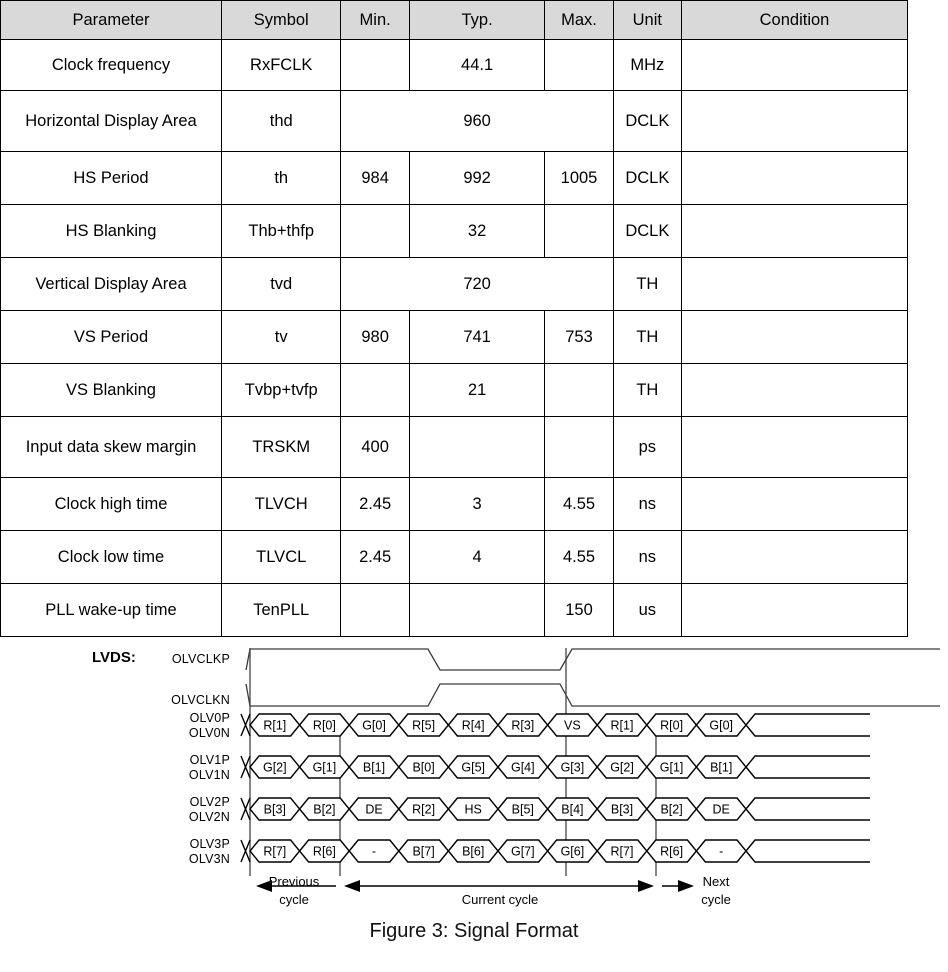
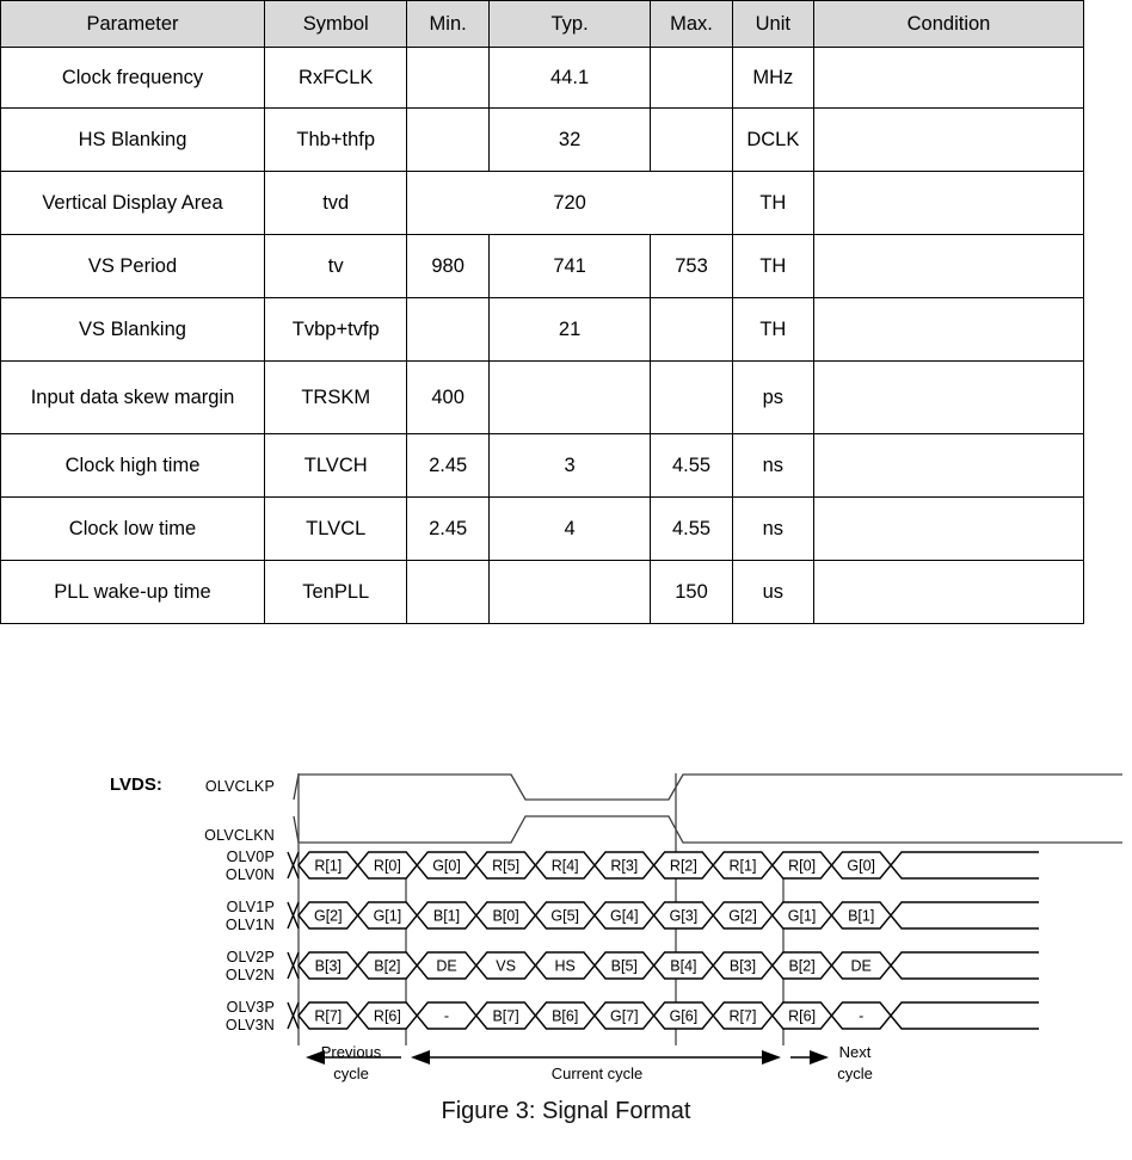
  Parameter	Symbol	Min.	Typ.	Max.	Unit	Condition
  Clock frequency	RxFCLK		44.1		MHz
- Horizontal Display Area	thd	960	DCLK
- HS Period	th	984	992	1005	DCLK
  HS Blanking	Thb+thfp		32		DCLK
  Vertical Display Area	tvd	720	TH
  VS Period	tv	980	741	753	TH
  VS Blanking	Tvbp+tvfp		21		TH
  Input data skew margin	TRSKM	400			ps
  Clock high time	TLVCH	2.45	3	4.55	ns
  Clock low time	TLVCL	2.45	4	4.55	ns
  PLL wake-up time	TenPLL			150	us
  LVDS:
  OLVCLKP
  OLVCLKN
  OLV0P
  OLV0N
  R[1]
  R[0]
  G[0]
  R[5]
  R[4]
  R[3]
- VS
+ R[2]
  R[1]
  R[0]
  G[0]
  OLV1P
  OLV1N
  G[2]
  G[1]
  B[1]
  B[0]
  G[5]
  G[4]
  G[3]
  G[2]
  G[1]
  B[1]
  OLV2P
  OLV2N
  B[3]
  B[2]
  DE
- R[2]
+ VS
  HS
  B[5]
  B[4]
  B[3]
  B[2]
  DE
  OLV3P
  OLV3N
  R[7]
  R[6]
  -
  B[7]
  B[6]
  G[7]
  G[6]
  R[7]
  R[6]
  -
  Previous
  cycle
  Current cycle
  Next
  cycle
  Figure 3: Signal Format
